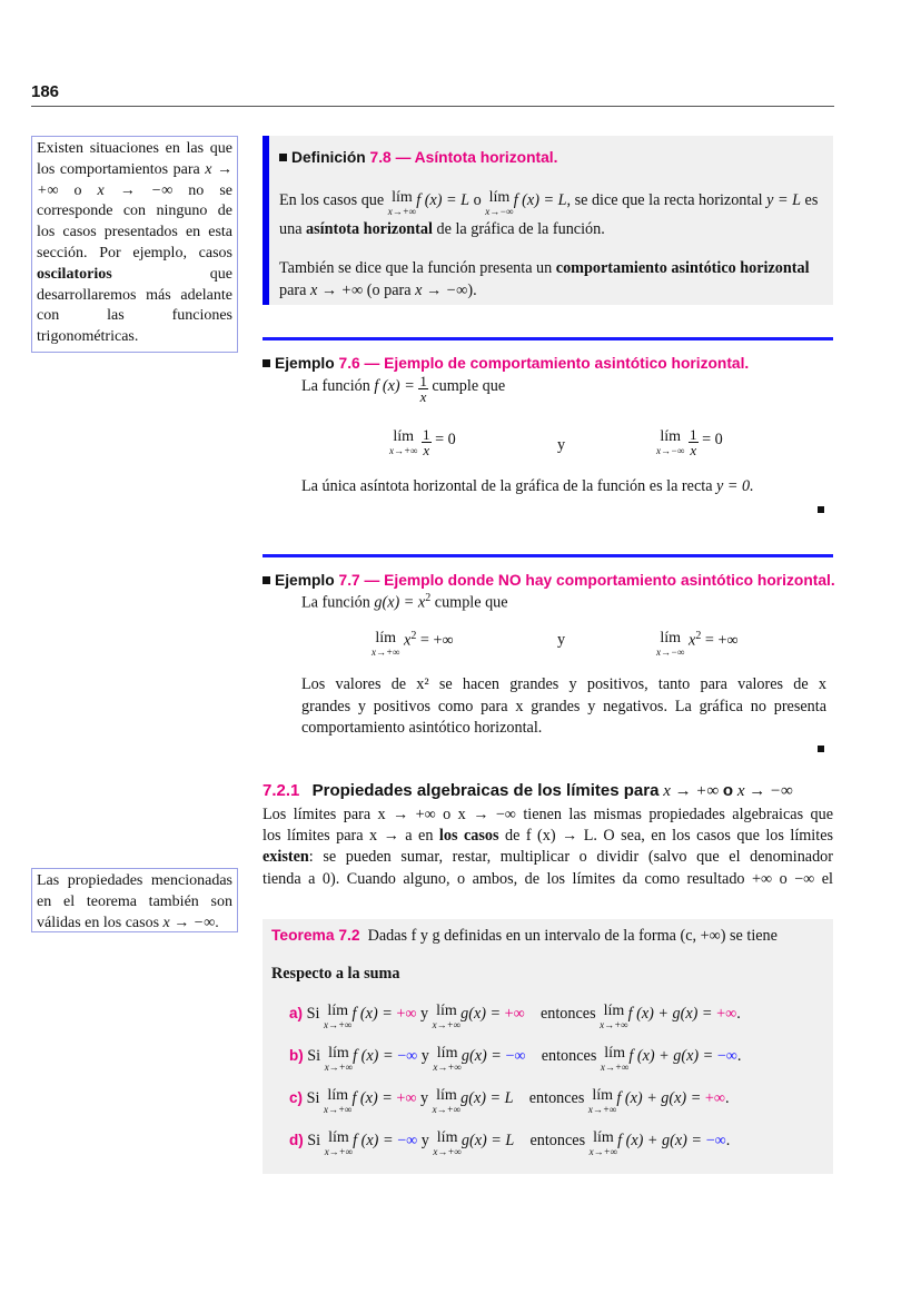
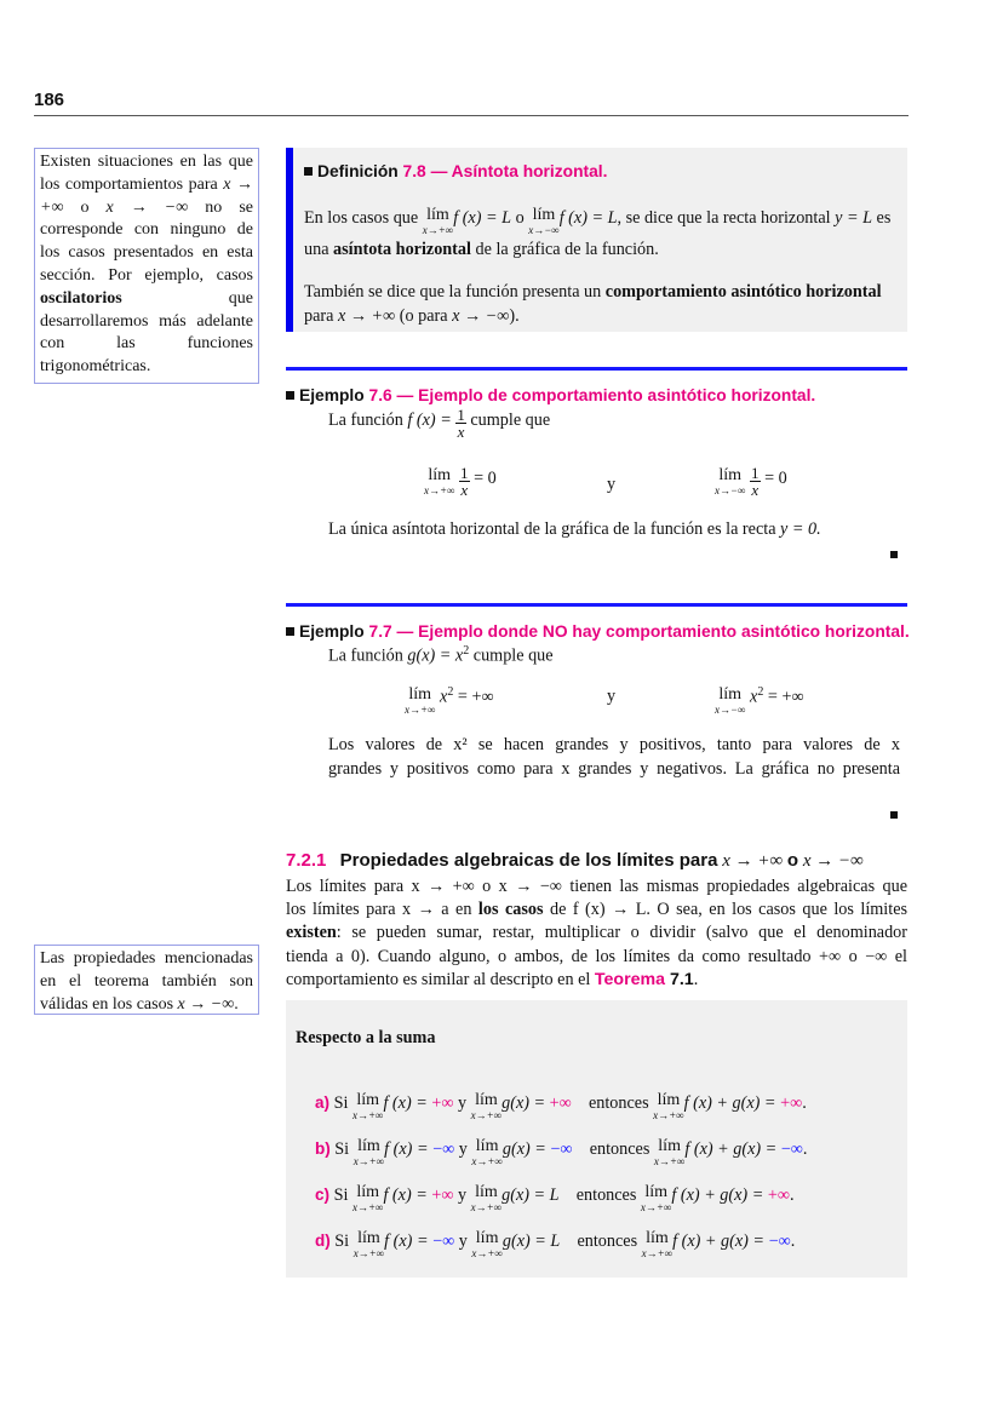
  186
  Existen situaciones en las que los comportamientos para x → +∞ o x → −∞ no se corresponde con ninguno de los casos presentados en esta sección. Por ejemplo, casos oscilatorios que desarrollaremos más adelante con las funciones trigonométricas.
  Definición 7.8 — Asíntota horizontal.
  En los casos que
  lím
  x→+∞
  f (x) = L o
  lím
  x→−∞
  f (x) = L, se dice que la recta horizontal y = L es una asíntota horizontal de la gráfica de la función.
  También se dice que la función presenta un comportamiento asintótico horizontal para x → +∞ (o para x → −∞).
  Ejemplo 7.6 — Ejemplo de comportamiento asintótico horizontal.
  La función f (x) =
  1
  x
  cumple que
  lím
  x→+∞
  1
  x
  = 0
  y
  lím
  x→−∞
  1
  x
  = 0
  La única asíntota horizontal de la gráfica de la función es la recta y = 0.
  Ejemplo 7.7 — Ejemplo donde NO hay comportamiento asintótico horizontal.
  La función g(x) = x2 cumple que
  lím
  x→+∞
  x2 = +∞
  y
  lím
  x→−∞
  x2 = +∞
  Los valores de x² se hacen grandes y positivos, tanto para valores de x
  grandes y positivos como para x grandes y negativos. La gráfica no presenta
- comportamiento asintótico horizontal.
  7.2.1 Propiedades algebraicas de los límites para x → +∞ o x → −∞
  Los límites para x → +∞ o x → −∞ tienen las mismas propiedades algebraicas que
  los límites para x → a en los casos de f (x) → L. O sea, en los casos que los límites
  existen: se pueden sumar, restar, multiplicar o dividir (salvo que el denominador
  tienda a 0). Cuando alguno, o ambos, de los límites da como resultado +∞ o −∞ el
+ comportamiento es similar al descripto en el Teorema 7.1.
  Las propiedades mencionadas en el teorema también son válidas en los casos x → −∞.
- Teorema 7.2 Dadas f y g definidas en un intervalo de la forma (c, +∞) se tiene
  Respecto a la suma
  a) Si
  lím
  x→+∞
  f (x) = +∞ y
  lím
  x→+∞
  g(x) = +∞ entonces
  lím
  x→+∞
  f (x) + g(x) = +∞.
  b) Si
  lím
  x→+∞
  f (x) = −∞ y
  lím
  x→+∞
  g(x) = −∞ entonces
  lím
  x→+∞
  f (x) + g(x) = −∞.
  c) Si
  lím
  x→+∞
  f (x) = +∞ y
  lím
  x→+∞
  g(x) = L entonces
  lím
  x→+∞
  f (x) + g(x) = +∞.
  d) Si
  lím
  x→+∞
  f (x) = −∞ y
  lím
  x→+∞
  g(x) = L entonces
  lím
  x→+∞
  f (x) + g(x) = −∞.
